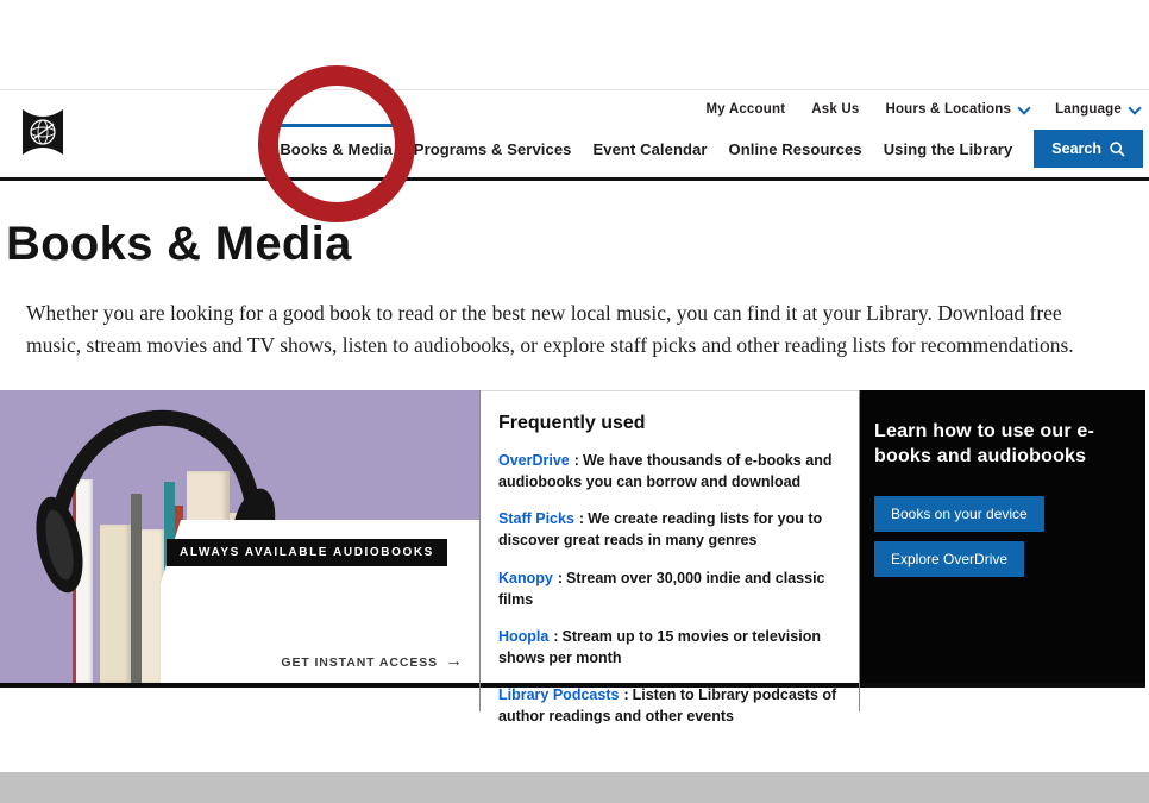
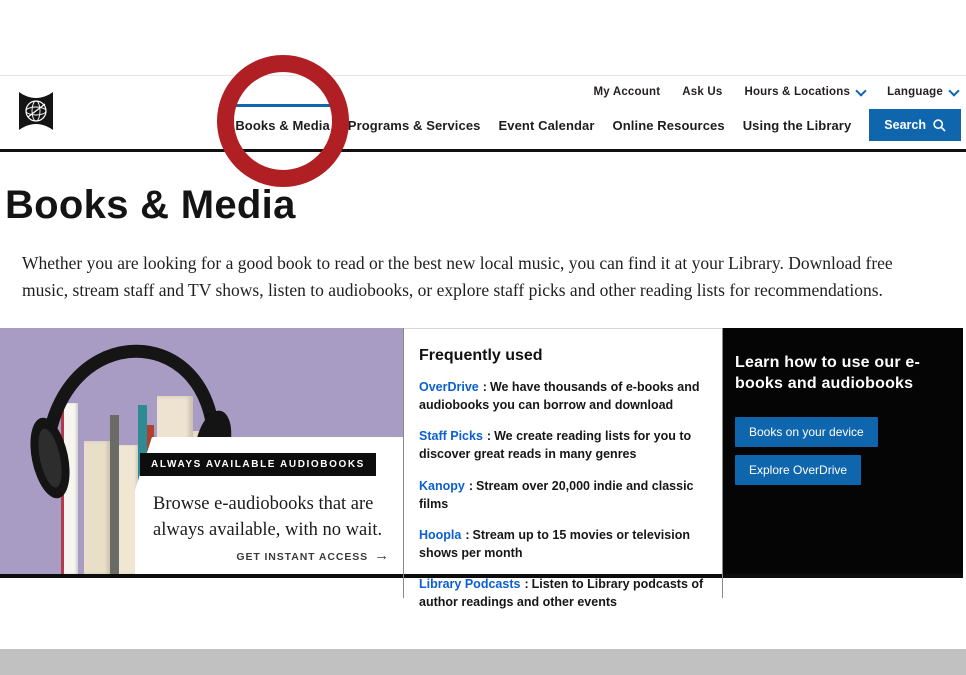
  My Account
  Ask Us
  Hours & Locations
  Language
  Books & Media
  Programs & Services
  Event Calendar
  Online Resources
  Using the Library
  Search
  Books & Media
- Whether you are looking for a good book to read or the best new local music, you can find it at your Library. Download free music, stream movies and TV shows, listen to audiobooks, or explore staff picks and other reading lists for recommendations.
+ Whether you are looking for a good book to read or the best new local music, you can find it at your Library. Download free music, stream staff and TV shows, listen to audiobooks, or explore staff picks and other reading lists for recommendations.
  ALWAYS AVAILABLE AUDIOBOOKS
+ Browse e-audiobooks that are always available, with no wait.
  GET INSTANT ACCESS
  →
  Frequently used
  OverDrive : We have thousands of e-books and audiobooks you can borrow and download
  Staff Picks : We create reading lists for you to discover great reads in many genres
- Kanopy : Stream over 30,000 indie and classic films
+ Kanopy : Stream over 20,000 indie and classic films
  Hoopla : Stream up to 15 movies or television shows per month
  Library Podcasts : Listen to Library podcasts of author readings and other events
  Learn how to use our e-books and audiobooks
  Books on your device
  Explore OverDrive
